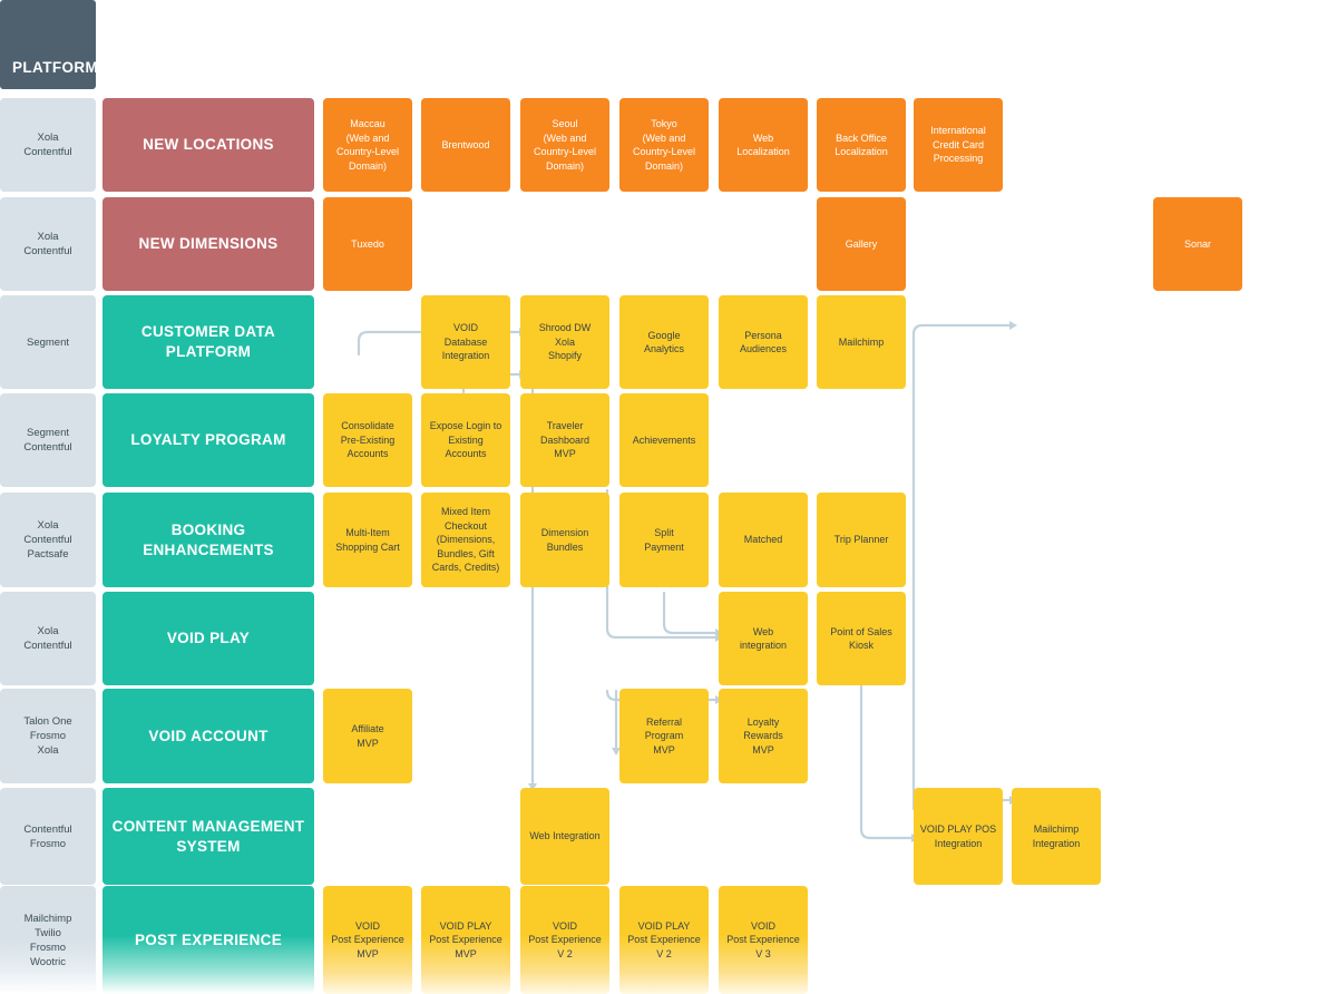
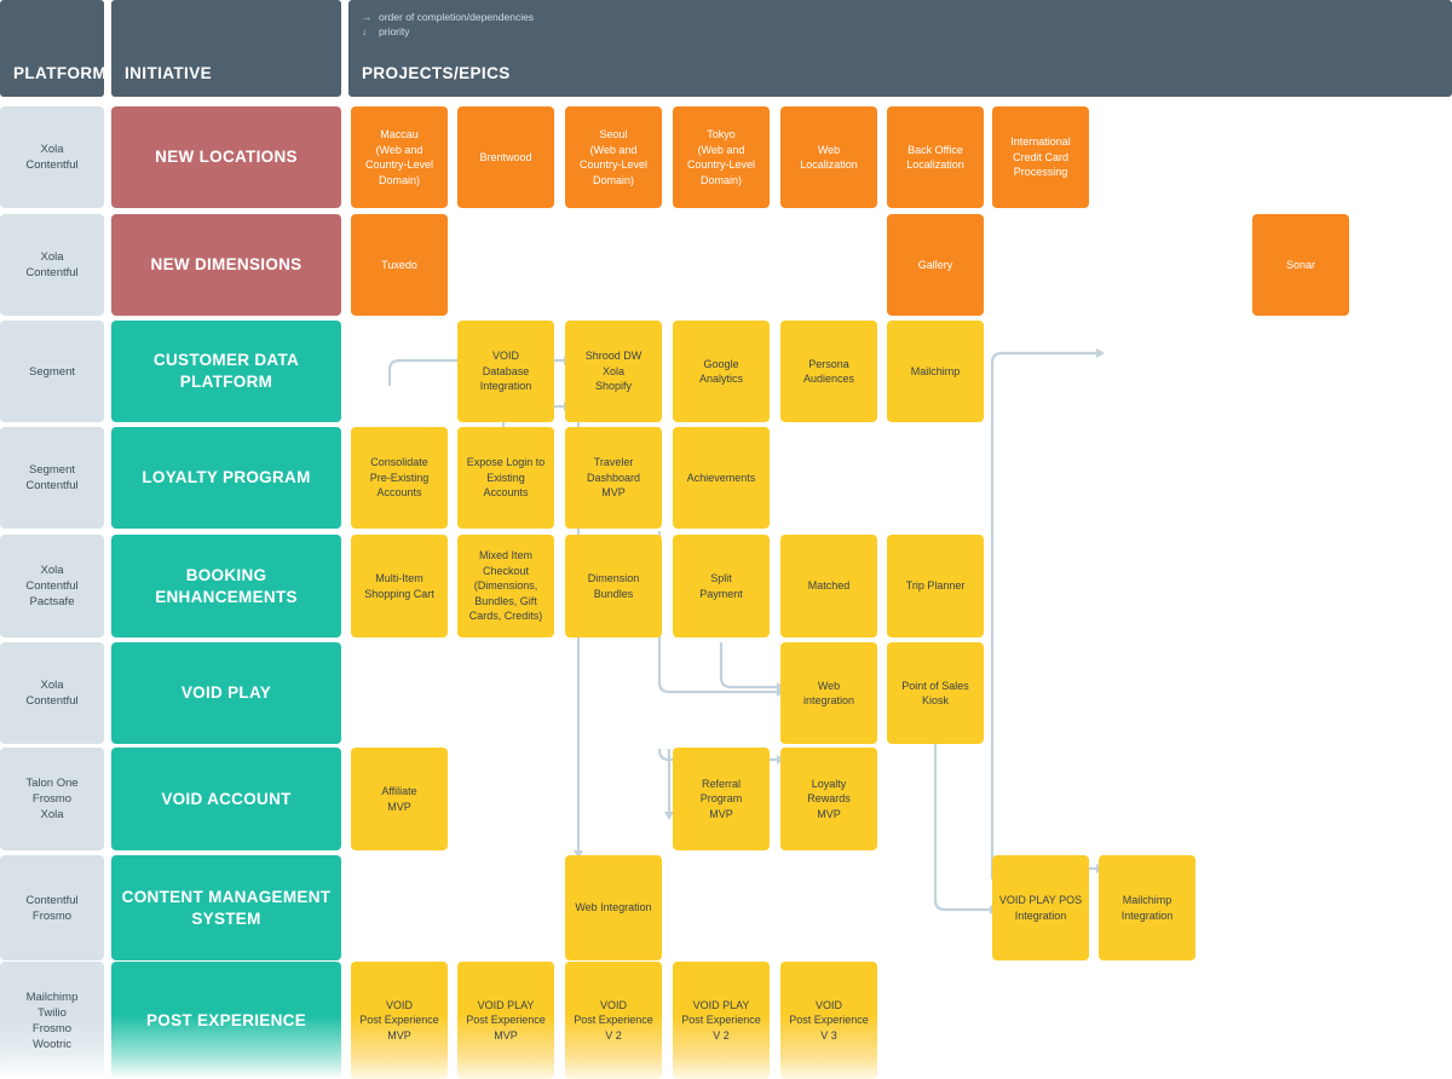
  PLATFORM
+ INITIATIVE
+ →
+ order of completion/dependencies
+ ↓
+ priority
+ PROJECTS/EPICS
  Xola
  Contentful
  NEW LOCATIONS
  Maccau
  (Web and
  Country-Level
  Domain)
  Brentwood
  Seoul
  (Web and
  Country-Level
  Domain)
  Tokyo
  (Web and
  Country-Level
  Domain)
  Web
  Localization
  Back Office
  Localization
  International
  Credit Card
  Processing
  Xola
  Contentful
  NEW DIMENSIONS
  Tuxedo
  Gallery
  Sonar
  Segment
  CUSTOMER DATA PLATFORM
  VOID
  Database
  Integration
  Shrood DW
  Xola
  Shopify
  Google
  Analytics
  Persona
  Audiences
  Mailchimp
  Segment
  Contentful
  LOYALTY PROGRAM
  Consolidate
  Pre-Existing
  Accounts
  Expose Login to
  Existing
  Accounts
  Traveler
  Dashboard
  MVP
  Achievements
  Xola
  Contentful
  Pactsafe
  BOOKING
  ENHANCEMENTS
  Multi-Item
  Shopping Cart
  Mixed Item
  Checkout
  (Dimensions,
  Bundles, Gift
  Cards, Credits)
  Dimension
  Bundles
  Split
  Payment
  Matched
  Trip Planner
  Xola
  Contentful
  VOID PLAY
  Web
  integration
  Point of Sales
  Kiosk
  Talon One
  Frosmo
  Xola
  VOID ACCOUNT
  Affiliate
  MVP
  Referral
  Program
  MVP
  Loyalty
  Rewards
  MVP
  Contentful
  Frosmo
  CONTENT MANAGEMENT
  SYSTEM
  Web Integration
  VOID PLAY POS
  Integration
  Mailchimp
  Integration
  Mailchimp
  Twilio
  Frosmo
  Wootric
  POST EXPERIENCE
  VOID
  Post Experience
  MVP
  VOID PLAY
  Post Experience
  MVP
  VOID
  Post Experience
  V 2
  VOID PLAY
  Post Experience
  V 2
  VOID
  Post Experience
  V 3
